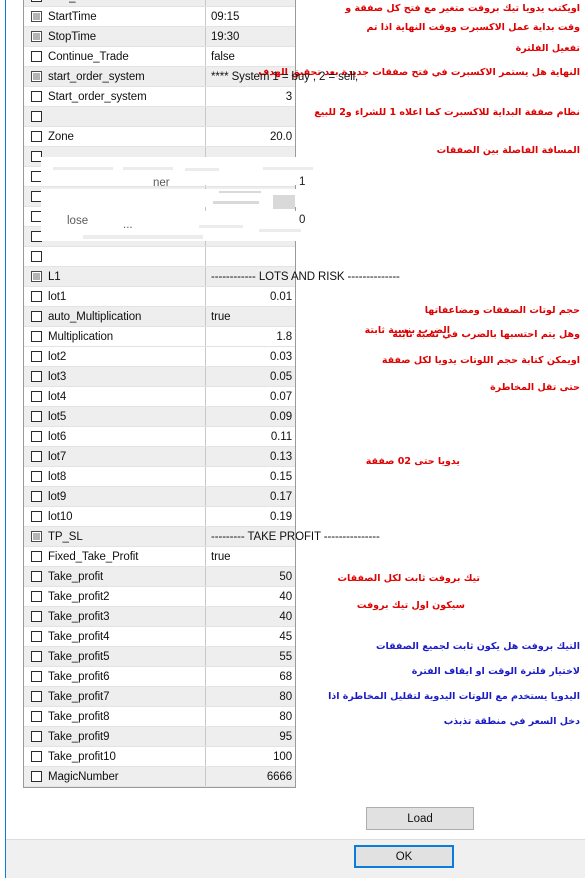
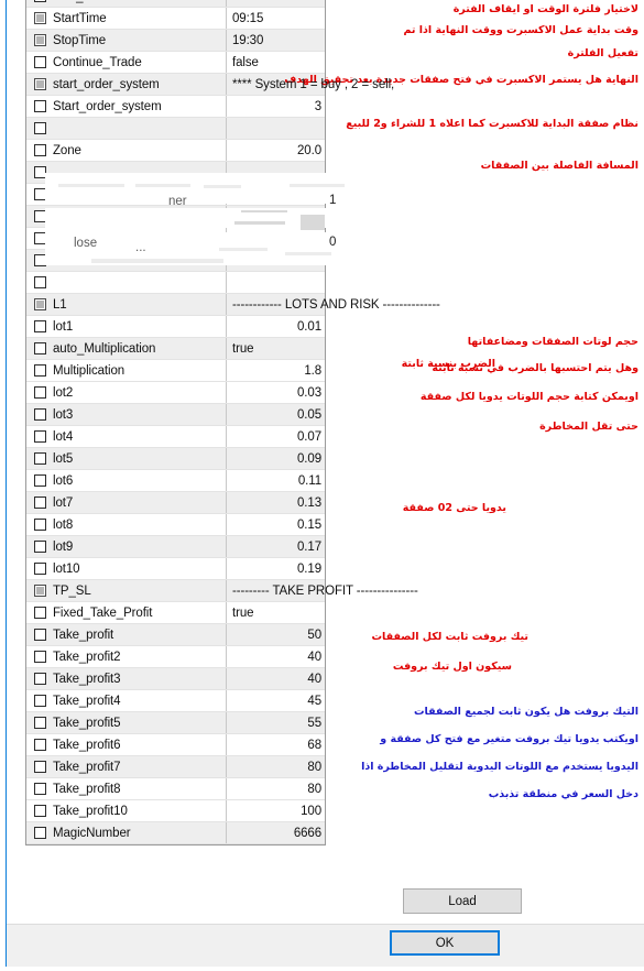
  StartTime
  09:15
  StopTime
  19:30
  Continue_Trade
  false
  start_order_system
  **** System 1 = buy , 2 = sell,
  Start_order_system
  3
  Zone
  20.0
  L1
  ------------ LOTS AND RISK --------------
  lot1
  0.01
  auto_Multiplication
  true
  Multiplication
  1.8
  lot2
  0.03
  lot3
  0.05
  lot4
  0.07
  lot5
  0.09
  lot6
  0.11
  lot7
  0.13
  lot8
  0.15
  lot9
  0.17
  lot10
  0.19
  TP_SL
  --------- TAKE PROFIT ---------------
  Fixed_Take_Profit
  true
  Take_profit
  50
  Take_profit2
  40
  Take_profit3
  40
  Take_profit4
  45
  Take_profit5
  55
  Take_profit6
  68
  Take_profit7
  80
  Take_profit8
  80
- Take_profit9
- 95
  Take_profit10
  100
  MagicNumber
  6666
  ner
  1
  lose
  ...
  0
  Load
  OK
- اويكتب يدويا تيك بروفت متغير مع فتح كل صفقة و
+ لاختيار فلترة الوقت او ايقاف الفترة
  وقت بداية عمل الاكسبرت ووقت النهاية اذا تم
  تفعيل الفلترة
  النهاية هل يستمر الاكسبرت في فتح صفقات جديدة بعد تحقيق الهدف
  نظام صفقة البداية للاكسبرت كما اعلاه 1 للشراء و2 للبيع
  المسافة الفاصلة بين الصفقات
  حجم لوتات الصفقات ومضاعفاتها
  الضرب بنسبة ثابتة
  وهل يتم احتسبها بالضرب في نسبة ثابتة
  اويمكن كتابة حجم اللوتات يدويا لكل صفقة
  حتى تقل المخاطرة
  يدويا حتى 20 صفقة
  تيك بروفت ثابت لكل الصفقات
  سيكون اول تيك بروفت
  التيك بروفت هل يكون ثابت لجميع الصفقات
- لاختيار فلترة الوقت او ايقاف الفترة
+ اويكتب يدويا تيك بروفت متغير مع فتح كل صفقة و
  اليدويا يستخدم مع اللوتات اليدوية لتقليل المخاطرة اذا
  دخل السعر في منطقة تذبذب
